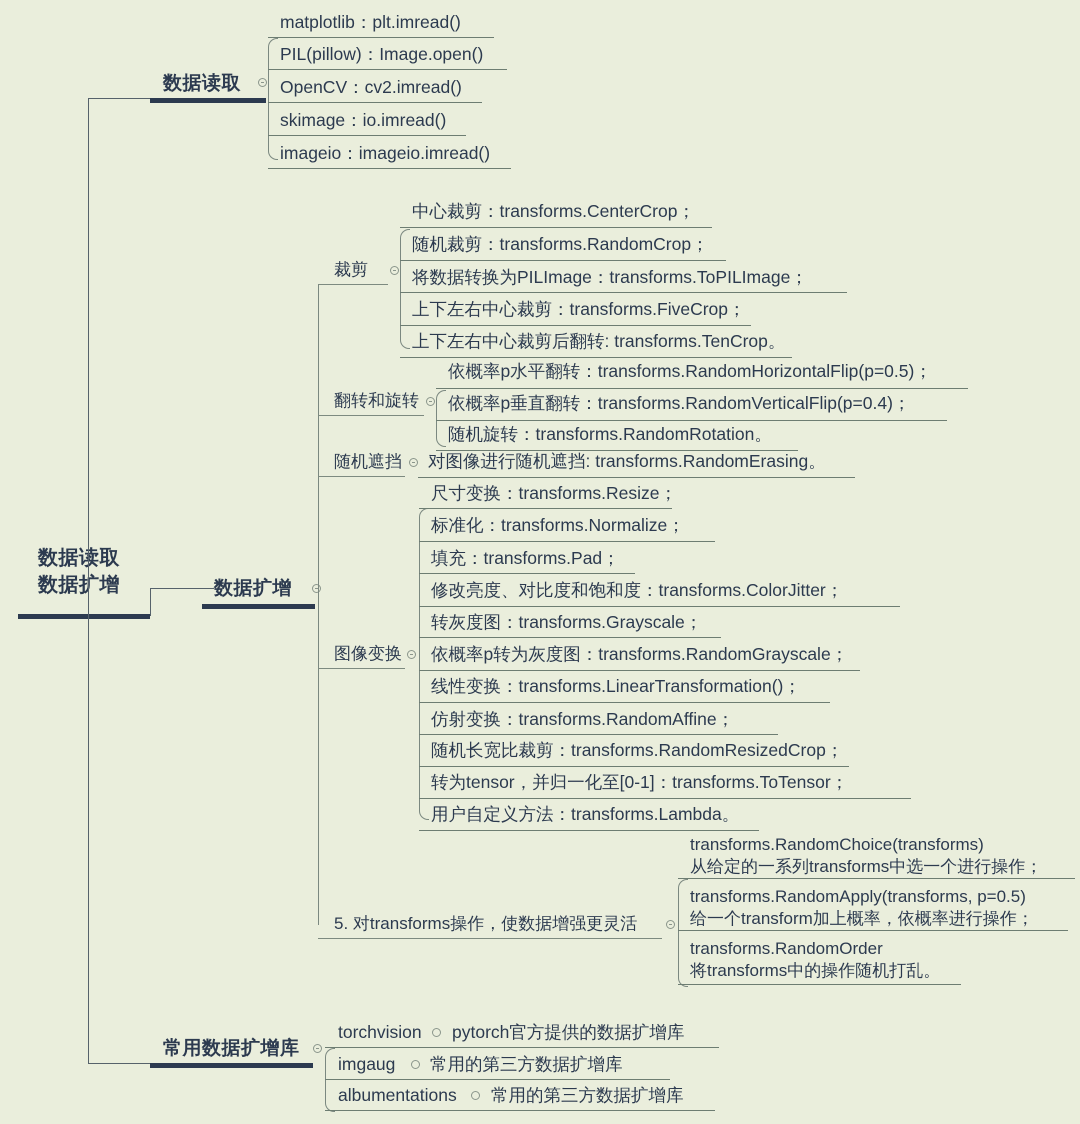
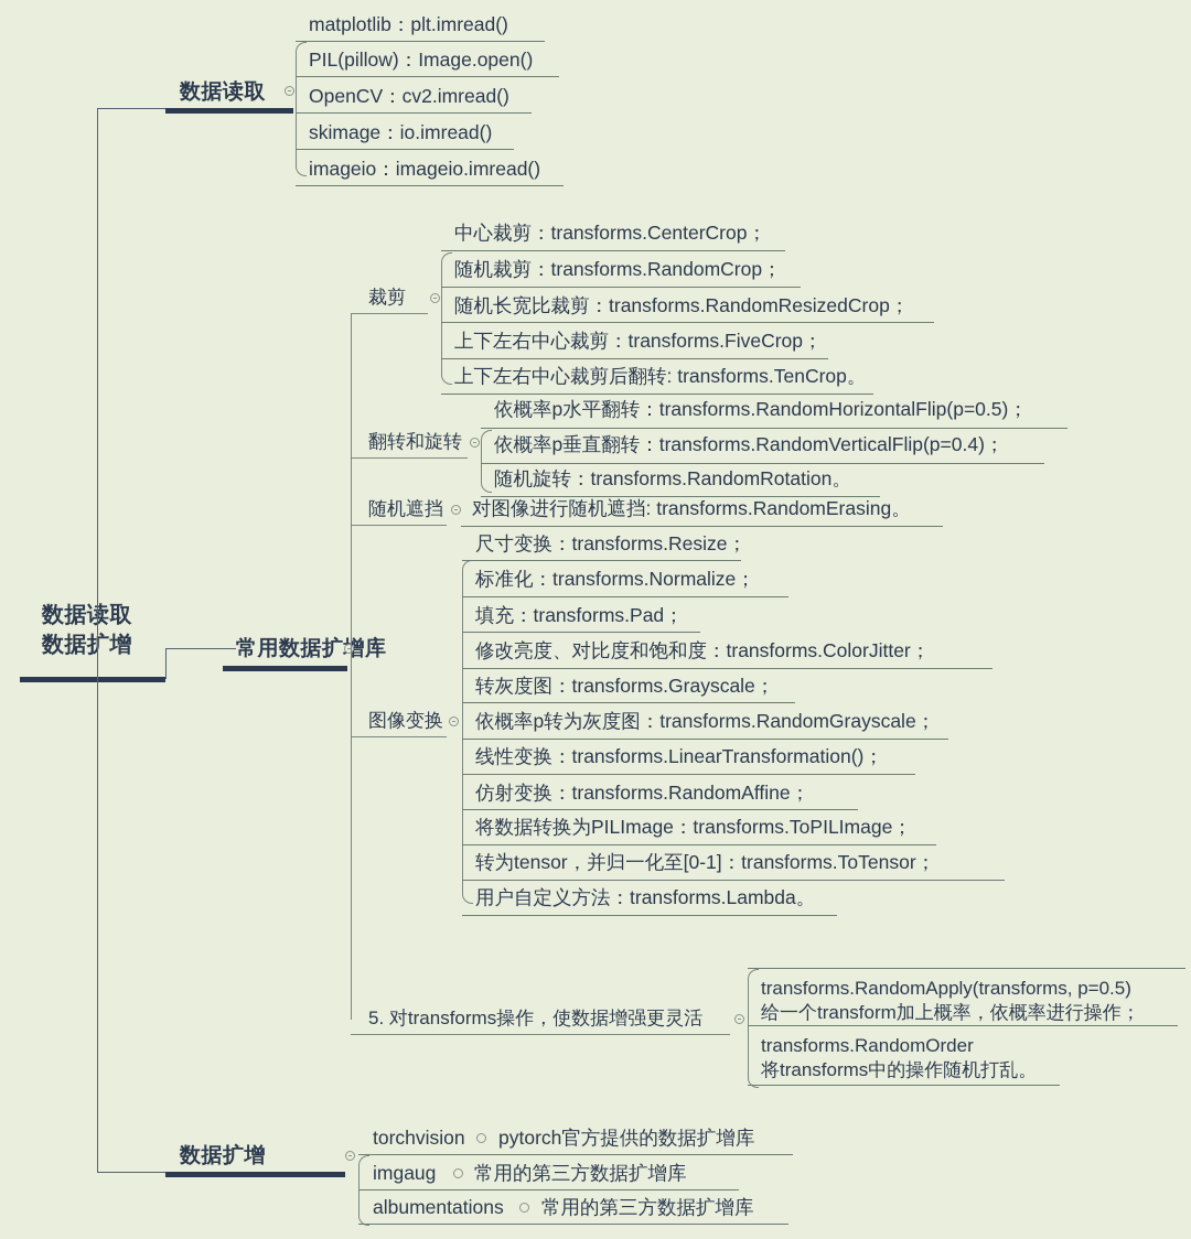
  数据取
  数据增
  数据读取
  matplotlib：plt.imread()
  PIL(pillow)：Image.open()
  OpenCV：cv2.imread()
  skimage：io.imread()
  imageio：imageio.imread()
- 数据扩增
+ 常用数据扩增库
  裁剪
  中心裁剪：transforms.CenterCrop；
  随机裁剪：transforms.RandomCrop；
- 将数据转换为PILImage：transforms.ToPILImage；
+ 随机长宽比裁剪：transforms.RandomResizedCrop；
  上下左右中心裁剪：transforms.FiveCrop；
  上下左右中心裁剪后翻转: transforms.TenCrop。
  翻转和旋转
  依概率p水平翻转：transforms.RandomHorizontalFlip(p=0.5)；
  依概率p垂直翻转：transforms.RandomVerticalFlip(p=0.4)；
  随机旋转：transforms.RandomRotation。
  随机遮挡
  对图像进行随机遮挡: transforms.RandomErasing。
  图像变换
  尺寸变换：transforms.Resize；
  标准化：transforms.Normalize；
  填充：transforms.Pad；
  修改亮度、对比度和饱和度：transforms.ColorJitter；
  转灰度图：transforms.Grayscale；
  依概率p转为灰度图：transforms.RandomGrayscale；
  线性变换：transforms.LinearTransformation()；
  仿射变换：transforms.RandomAffine；
- 随机长宽比裁剪：transforms.RandomResizedCrop；
+ 将数据转换为PILImage：transforms.ToPILImage；
  转为tensor，并归一化至[0-1]：transforms.ToTensor；
  用户自定义方法：transforms.Lambda。
  5. 对transforms操作，使数据增强更灵活
- transforms.RandomChoice(transforms)
- 从给定的一系列transforms中选一个进行操作；
  transforms.RandomApply(transforms, p=0.5)
  给一个transform加上概率，依概率进行操作；
  transforms.RandomOrder
  将transforms中的操作随机打乱。
- 常用数据扩增库
+ 数据扩增
  torchvision
  pytorch官方提供的数据扩增库
  imgaug
  常用的第三方数据扩增库
  albumentations
  常用的第三方数据扩增库
